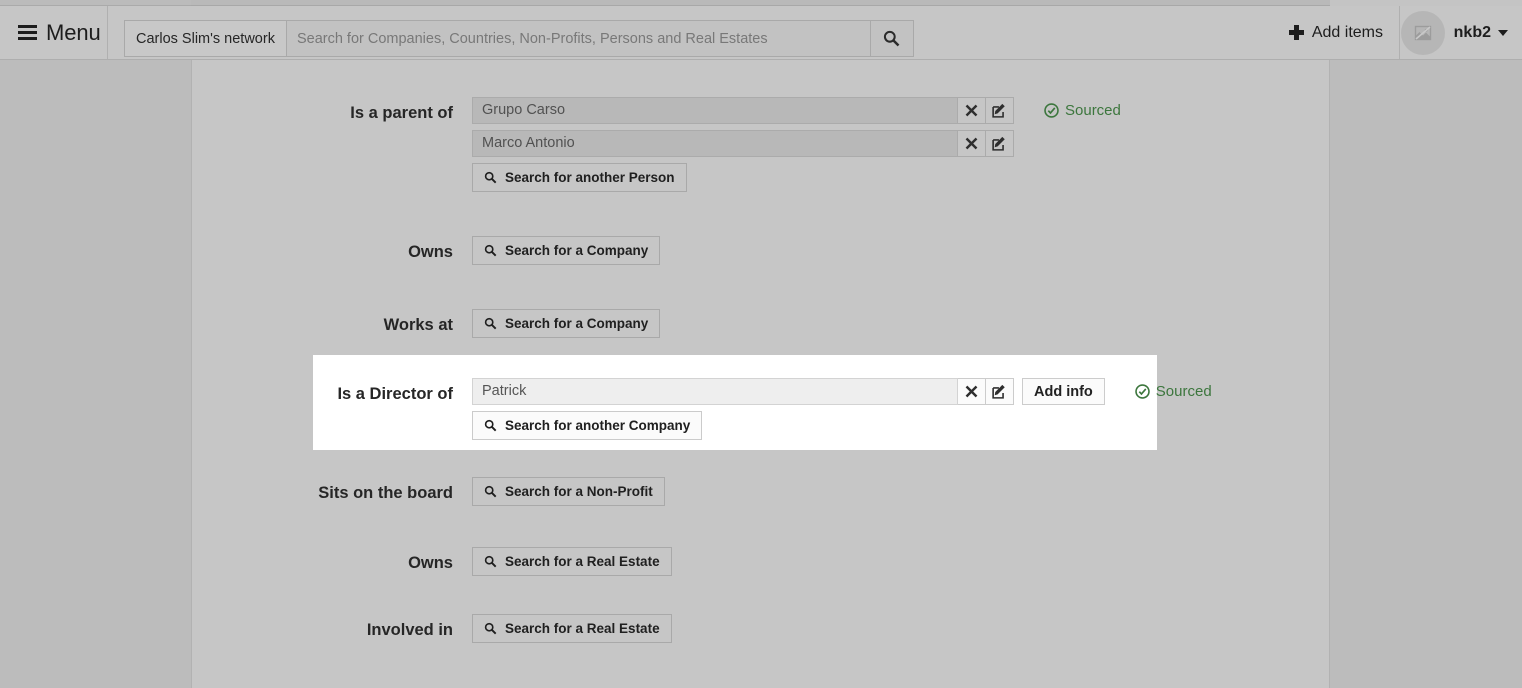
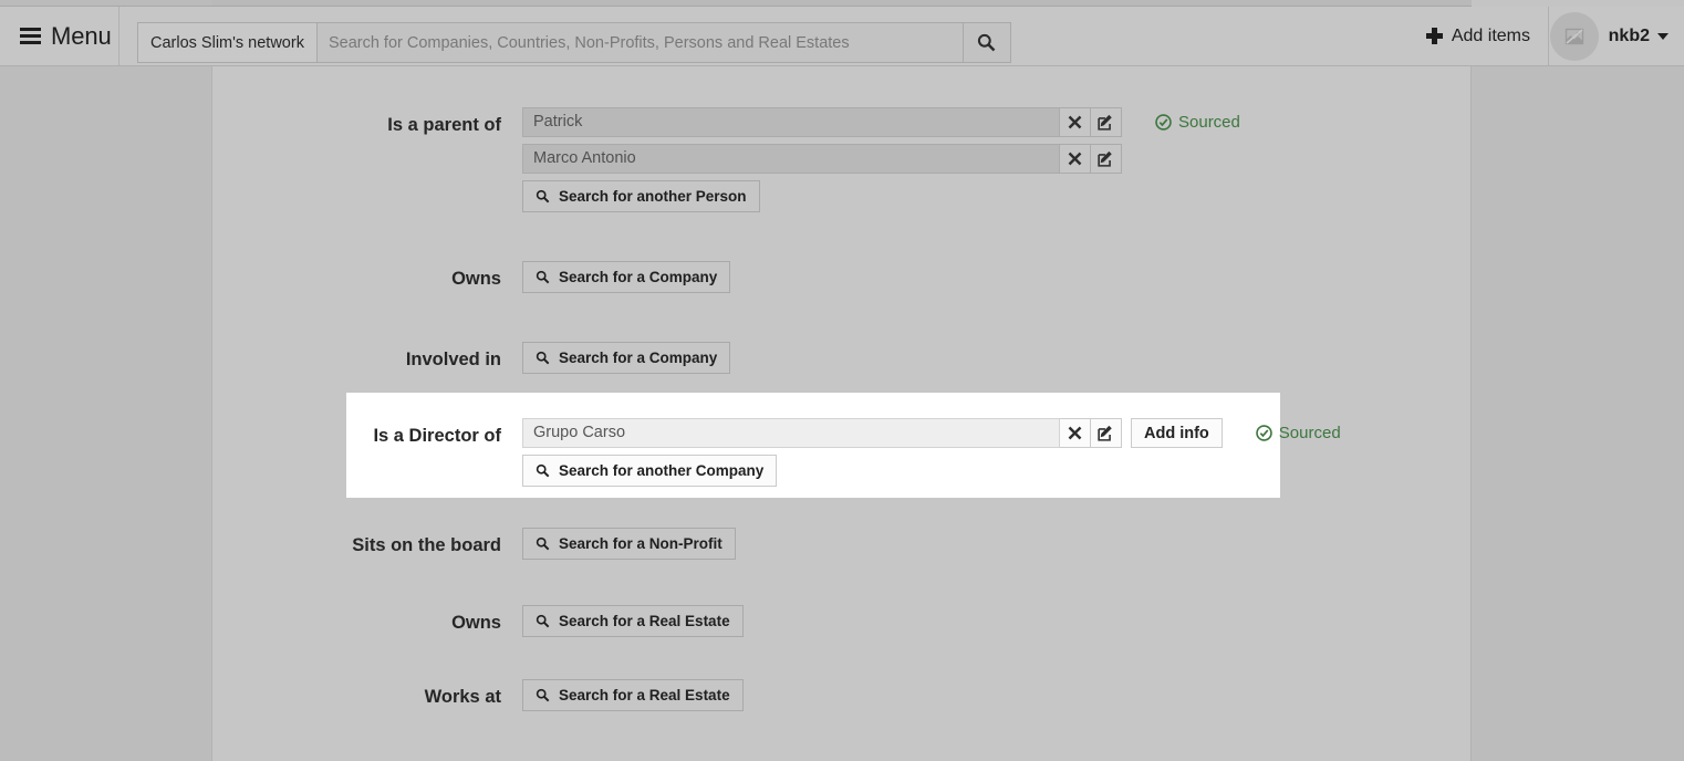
  Menu
  Carlos Slim's network
  Search for Companies, Countries, Non-Profits, Persons and Real Estates
  Add items
  nkb2
  Is a parent of
- Grupo Carso
+ Patrick
  Sourced
  Marco Antonio
  Search for another Person
  Owns
  Search for a Company
- Works at
+ Involved in
  Search for a Company
  Is a Director of
- Patrick
+ Grupo Carso
  Add info
  Sourced
  Search for another Company
  Sits on the board
  Search for a Non-Profit
  Owns
  Search for a Real Estate
- Involved in
+ Works at
  Search for a Real Estate
